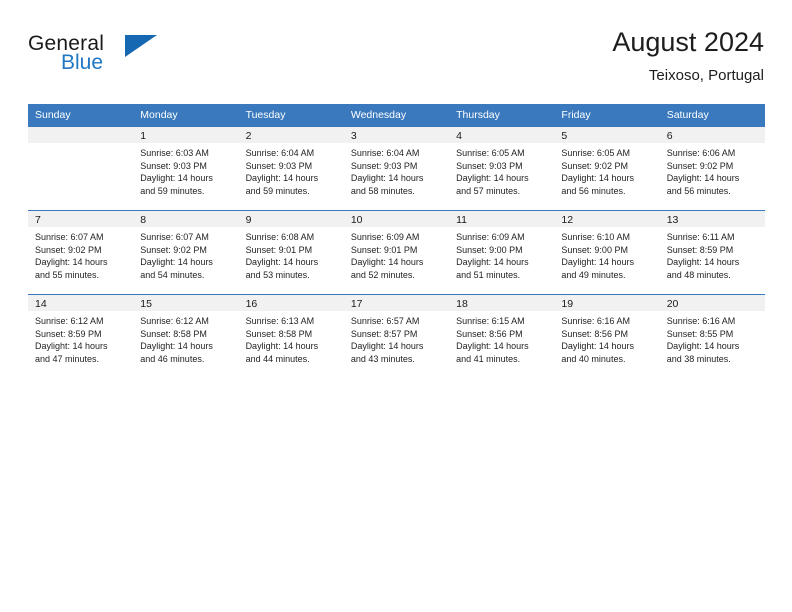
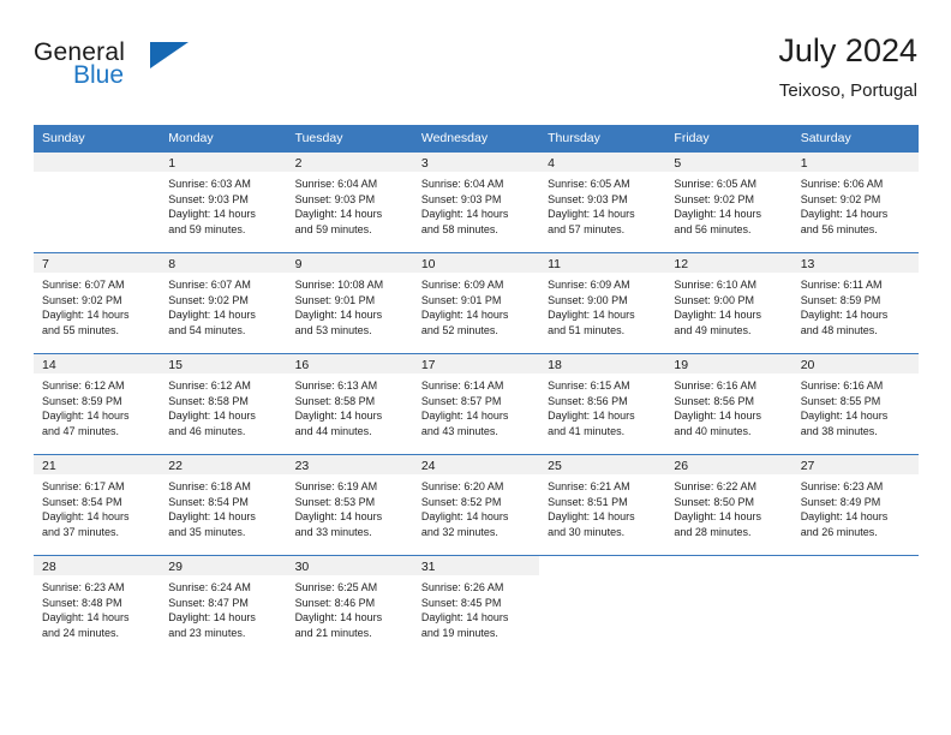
  General
  Blue
- August 2024
+ July 2024
  Teixoso, Portugal
  Sunday	Monday	Tuesday	Wednesday	Thursday	Friday	Saturday
- 	1Sunrise: 6:03 AMSunset: 9:03 PMDaylight: 14 hoursand 59 minutes.	2Sunrise: 6:04 AMSunset: 9:03 PMDaylight: 14 hoursand 59 minutes.	3Sunrise: 6:04 AMSunset: 9:03 PMDaylight: 14 hoursand 58 minutes.	4Sunrise: 6:05 AMSunset: 9:03 PMDaylight: 14 hoursand 57 minutes.	5Sunrise: 6:05 AMSunset: 9:02 PMDaylight: 14 hoursand 56 minutes.	6Sunrise: 6:06 AMSunset: 9:02 PMDaylight: 14 hoursand 56 minutes.
+ 	1Sunrise: 6:03 AMSunset: 9:03 PMDaylight: 14 hoursand 59 minutes.	2Sunrise: 6:04 AMSunset: 9:03 PMDaylight: 14 hoursand 59 minutes.	3Sunrise: 6:04 AMSunset: 9:03 PMDaylight: 14 hoursand 58 minutes.	4Sunrise: 6:05 AMSunset: 9:03 PMDaylight: 14 hoursand 57 minutes.	5Sunrise: 6:05 AMSunset: 9:02 PMDaylight: 14 hoursand 56 minutes.	1Sunrise: 6:06 AMSunset: 9:02 PMDaylight: 14 hoursand 56 minutes.
- 7Sunrise: 6:07 AMSunset: 9:02 PMDaylight: 14 hoursand 55 minutes.	8Sunrise: 6:07 AMSunset: 9:02 PMDaylight: 14 hoursand 54 minutes.	9Sunrise: 6:08 AMSunset: 9:01 PMDaylight: 14 hoursand 53 minutes.	10Sunrise: 6:09 AMSunset: 9:01 PMDaylight: 14 hoursand 52 minutes.	11Sunrise: 6:09 AMSunset: 9:00 PMDaylight: 14 hoursand 51 minutes.	12Sunrise: 6:10 AMSunset: 9:00 PMDaylight: 14 hoursand 49 minutes.	13Sunrise: 6:11 AMSunset: 8:59 PMDaylight: 14 hoursand 48 minutes.
+ 7Sunrise: 6:07 AMSunset: 9:02 PMDaylight: 14 hoursand 55 minutes.	8Sunrise: 6:07 AMSunset: 9:02 PMDaylight: 14 hoursand 54 minutes.	9Sunrise: 10:08 AMSunset: 9:01 PMDaylight: 14 hoursand 53 minutes.	10Sunrise: 6:09 AMSunset: 9:01 PMDaylight: 14 hoursand 52 minutes.	11Sunrise: 6:09 AMSunset: 9:00 PMDaylight: 14 hoursand 51 minutes.	12Sunrise: 6:10 AMSunset: 9:00 PMDaylight: 14 hoursand 49 minutes.	13Sunrise: 6:11 AMSunset: 8:59 PMDaylight: 14 hoursand 48 minutes.
- 14Sunrise: 6:12 AMSunset: 8:59 PMDaylight: 14 hoursand 47 minutes.	15Sunrise: 6:12 AMSunset: 8:58 PMDaylight: 14 hoursand 46 minutes.	16Sunrise: 6:13 AMSunset: 8:58 PMDaylight: 14 hoursand 44 minutes.	17Sunrise: 6:57 AMSunset: 8:57 PMDaylight: 14 hoursand 43 minutes.	18Sunrise: 6:15 AMSunset: 8:56 PMDaylight: 14 hoursand 41 minutes.	19Sunrise: 6:16 AMSunset: 8:56 PMDaylight: 14 hoursand 40 minutes.	20Sunrise: 6:16 AMSunset: 8:55 PMDaylight: 14 hoursand 38 minutes.
+ 14Sunrise: 6:12 AMSunset: 8:59 PMDaylight: 14 hoursand 47 minutes.	15Sunrise: 6:12 AMSunset: 8:58 PMDaylight: 14 hoursand 46 minutes.	16Sunrise: 6:13 AMSunset: 8:58 PMDaylight: 14 hoursand 44 minutes.	17Sunrise: 6:14 AMSunset: 8:57 PMDaylight: 14 hoursand 43 minutes.	18Sunrise: 6:15 AMSunset: 8:56 PMDaylight: 14 hoursand 41 minutes.	19Sunrise: 6:16 AMSunset: 8:56 PMDaylight: 14 hoursand 40 minutes.	20Sunrise: 6:16 AMSunset: 8:55 PMDaylight: 14 hoursand 38 minutes.
+ 21Sunrise: 6:17 AMSunset: 8:54 PMDaylight: 14 hoursand 37 minutes.	22Sunrise: 6:18 AMSunset: 8:54 PMDaylight: 14 hoursand 35 minutes.	23Sunrise: 6:19 AMSunset: 8:53 PMDaylight: 14 hoursand 33 minutes.	24Sunrise: 6:20 AMSunset: 8:52 PMDaylight: 14 hoursand 32 minutes.	25Sunrise: 6:21 AMSunset: 8:51 PMDaylight: 14 hoursand 30 minutes.	26Sunrise: 6:22 AMSunset: 8:50 PMDaylight: 14 hoursand 28 minutes.	27Sunrise: 6:23 AMSunset: 8:49 PMDaylight: 14 hoursand 26 minutes.
+ 28Sunrise: 6:23 AMSunset: 8:48 PMDaylight: 14 hoursand 24 minutes.	29Sunrise: 6:24 AMSunset: 8:47 PMDaylight: 14 hoursand 23 minutes.	30Sunrise: 6:25 AMSunset: 8:46 PMDaylight: 14 hoursand 21 minutes.	31Sunrise: 6:26 AMSunset: 8:45 PMDaylight: 14 hoursand 19 minutes.
